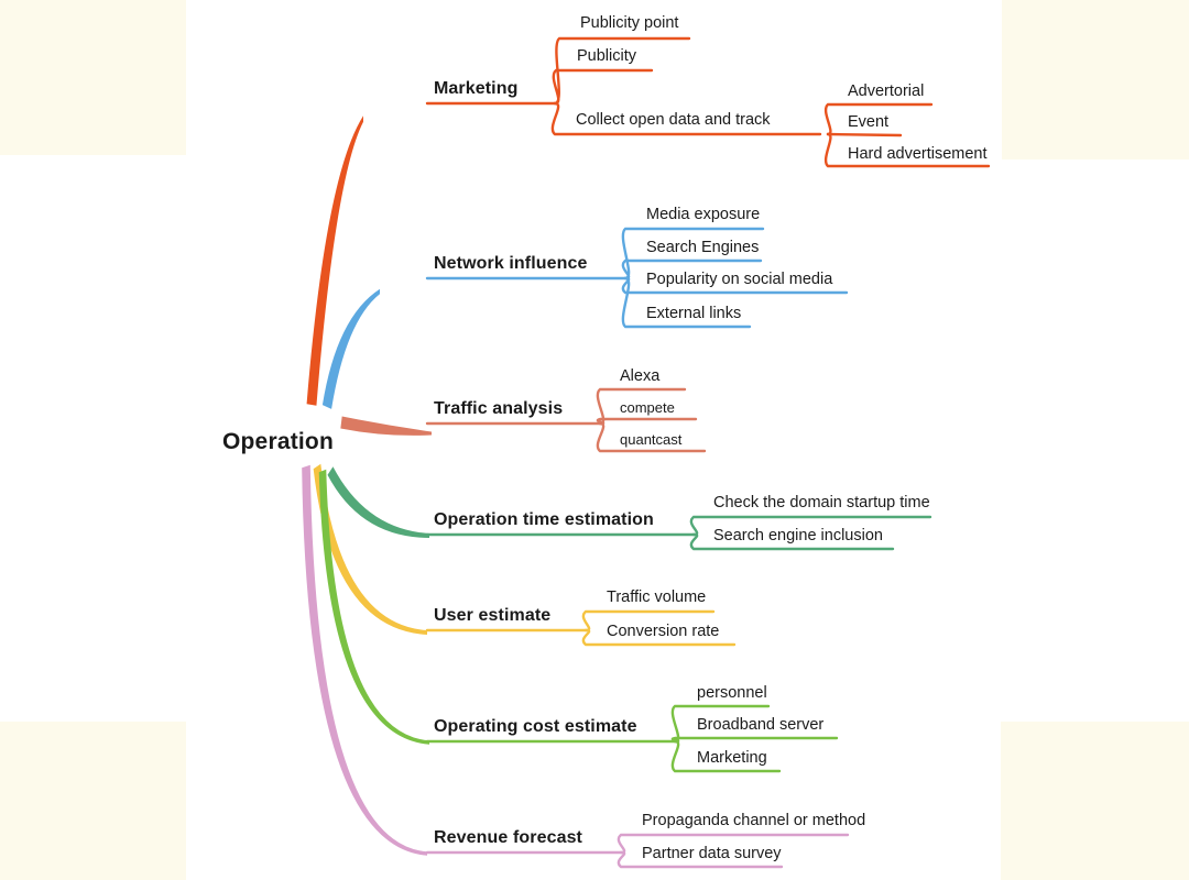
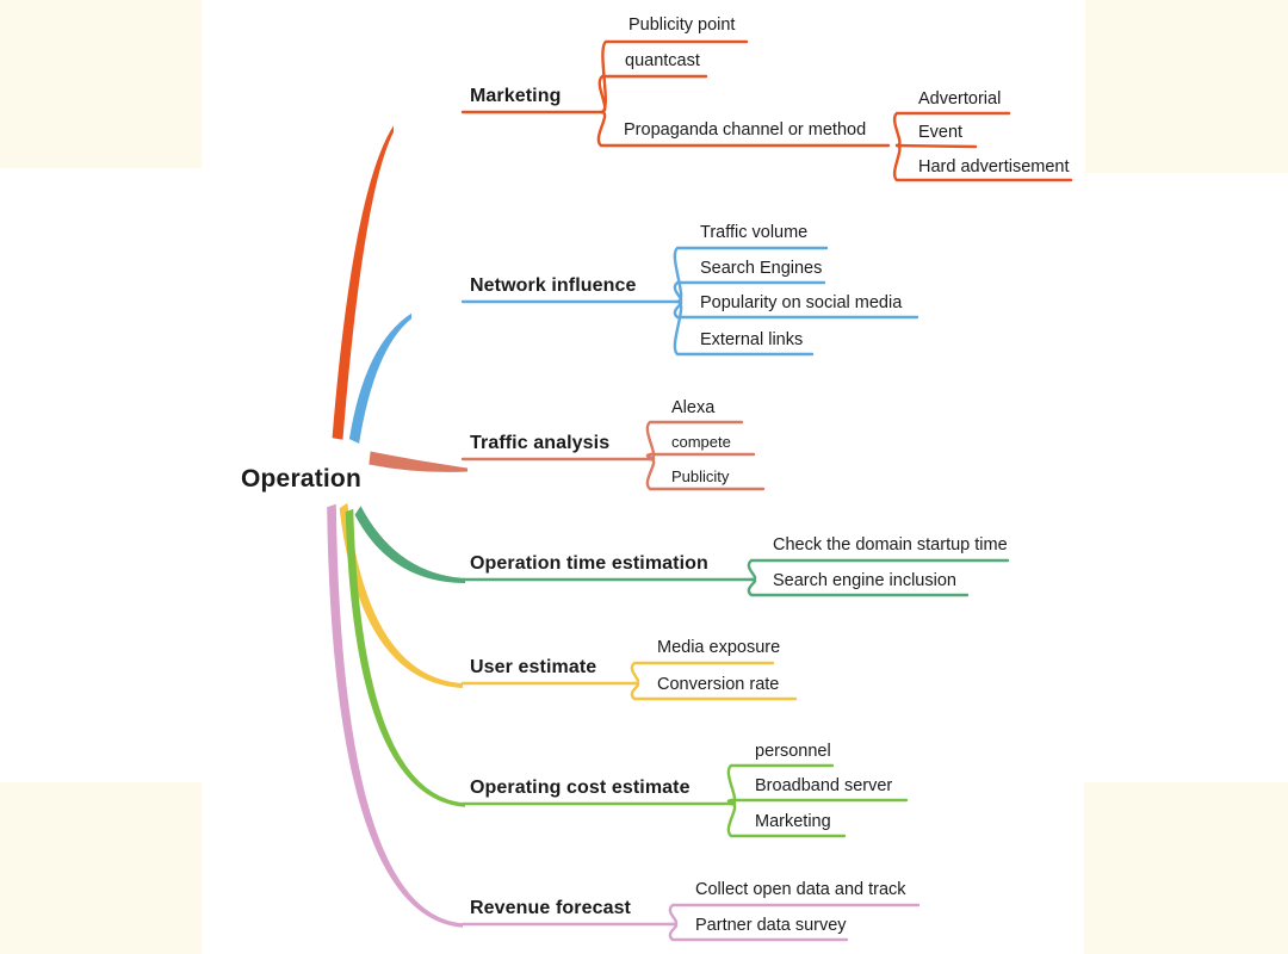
  Operation
  Marketing
  Publicity point
- Publicity
+ quantcast
- Collect open data and track
+ Propaganda channel or method
  Advertorial
  Event
  Hard advertisement
  Network influence
- Media exposure
+ Traffic volume
  Search Engines
  Popularity on social media
  External links
  Traffic analysis
  Alexa
  compete
- quantcast
+ Publicity
  Operation time estimation
  Check the domain startup time
  Search engine inclusion
  User estimate
- Traffic volume
+ Media exposure
  Conversion rate
  Operating cost estimate
  personnel
  Broadband server
  Marketing
  Revenue forecast
- Propaganda channel or method
+ Collect open data and track
  Partner data survey
